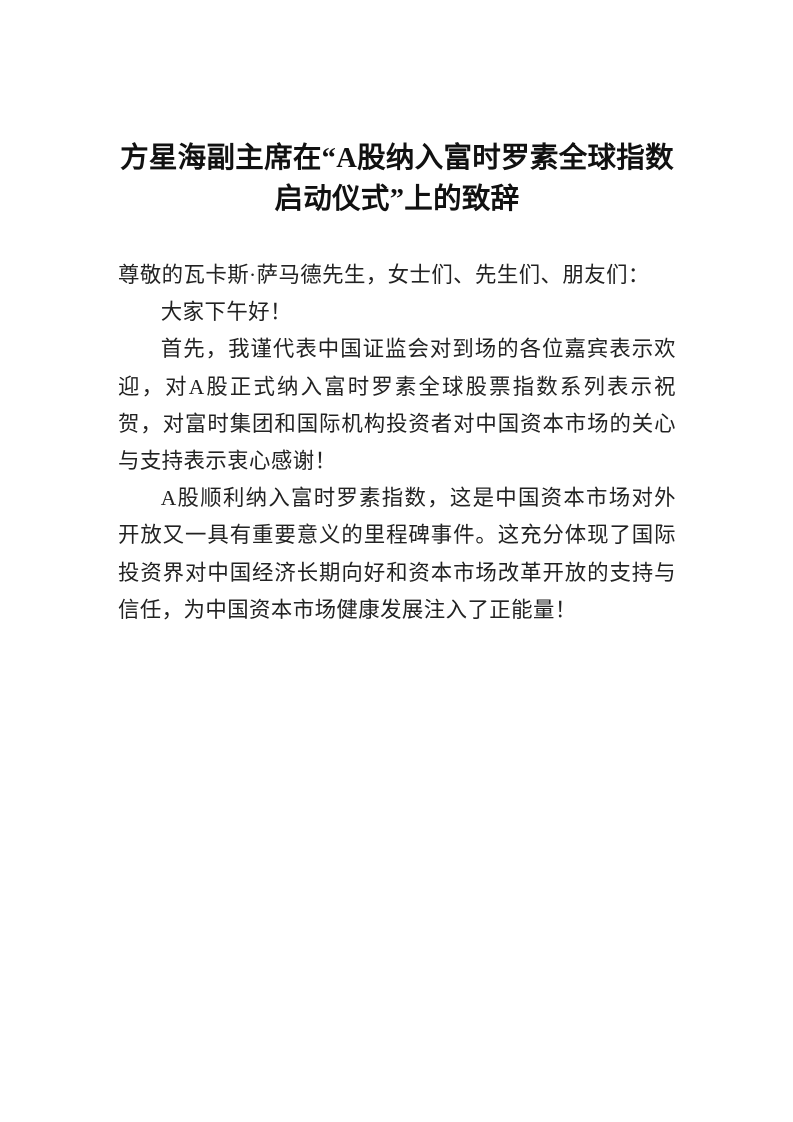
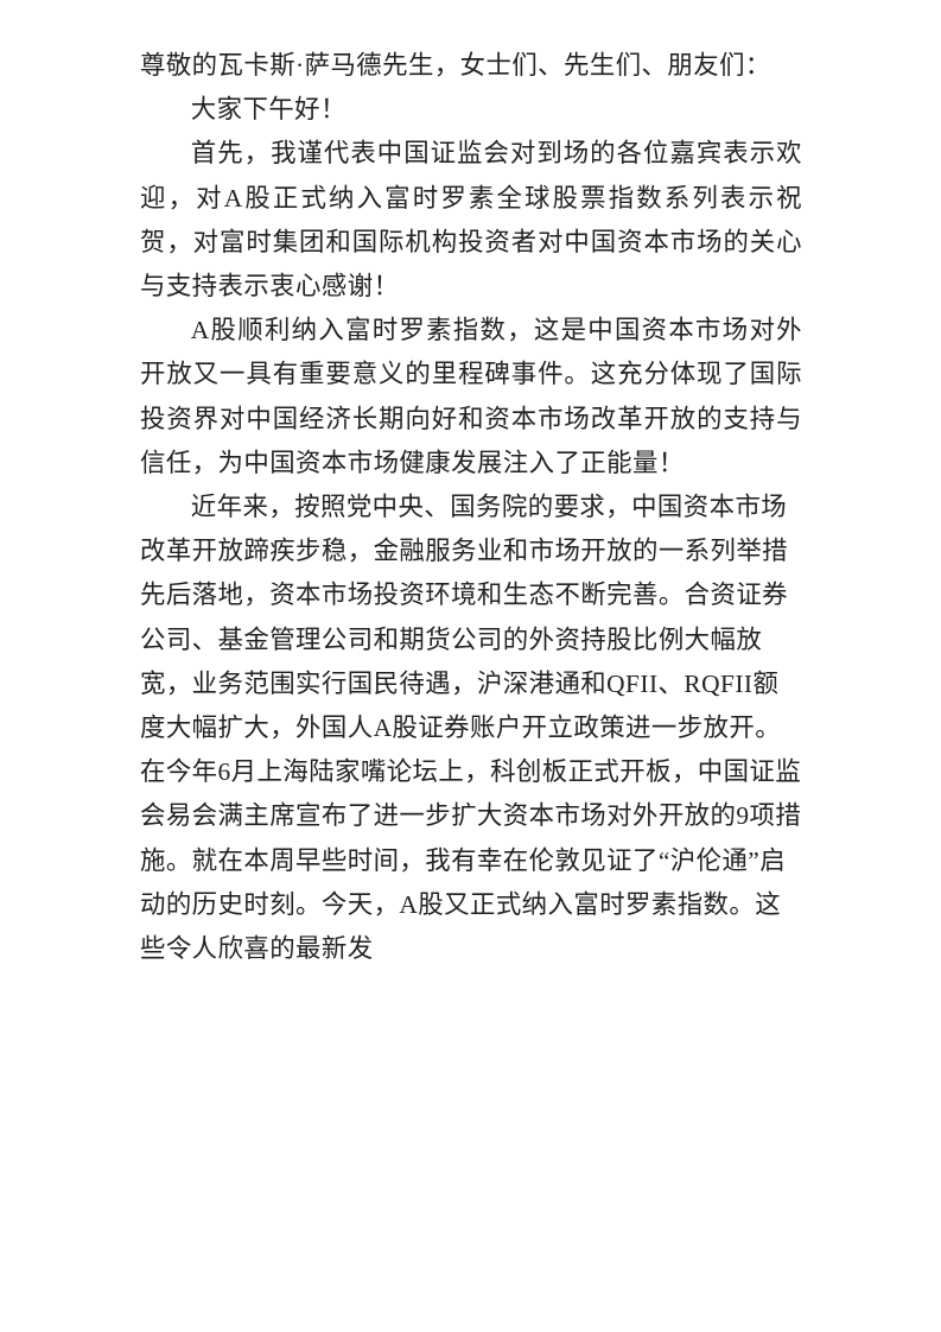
- 方星海副主席在“A股纳入富时罗素全球指数启动仪式”上的致辞
  尊敬的瓦卡斯·萨马德先生，女士们、先生们、朋友们：
  大家下午好！
  首先，我谨代表中国证监会对到场的各位嘉宾表示欢迎，对A股正式纳入富时罗素全球股票指数系列表示祝贺，对富时集团和国际机构投资者对中国资本市场的关心与支持表示衷心感谢！
  A股顺利纳入富时罗素指数，这是中国资本市场对外开放又一具有重要意义的里程碑事件。这充分体现了国际投资界对中国经济长期向好和资本市场改革开放的支持与信任，为中国资本市场健康发展注入了正能量！
+ 近年来，按照党中央、国务院的要求，中国资本市场改革开放蹄疾步稳，金融服务业和市场开放的一系列举措先后落地，资本市场投资环境和生态不断完善。合资证券公司、基金管理公司和期货公司的外资持股比例大幅放宽，业务范围实行国民待遇，沪深港通和QFII、RQFII额度大幅扩大，外国人A股证券账户开立政策进一步放开。在今年6月上海陆家嘴论坛上，科创板正式开板，中国证监会易会满主席宣布了进一步扩大资本市场对外开放的9项措施。就在本周早些时间，我有幸在伦敦见证了“沪伦通”启动的历史时刻。今天，A股又正式纳入富时罗素指数。这些令人欣喜的最新发
